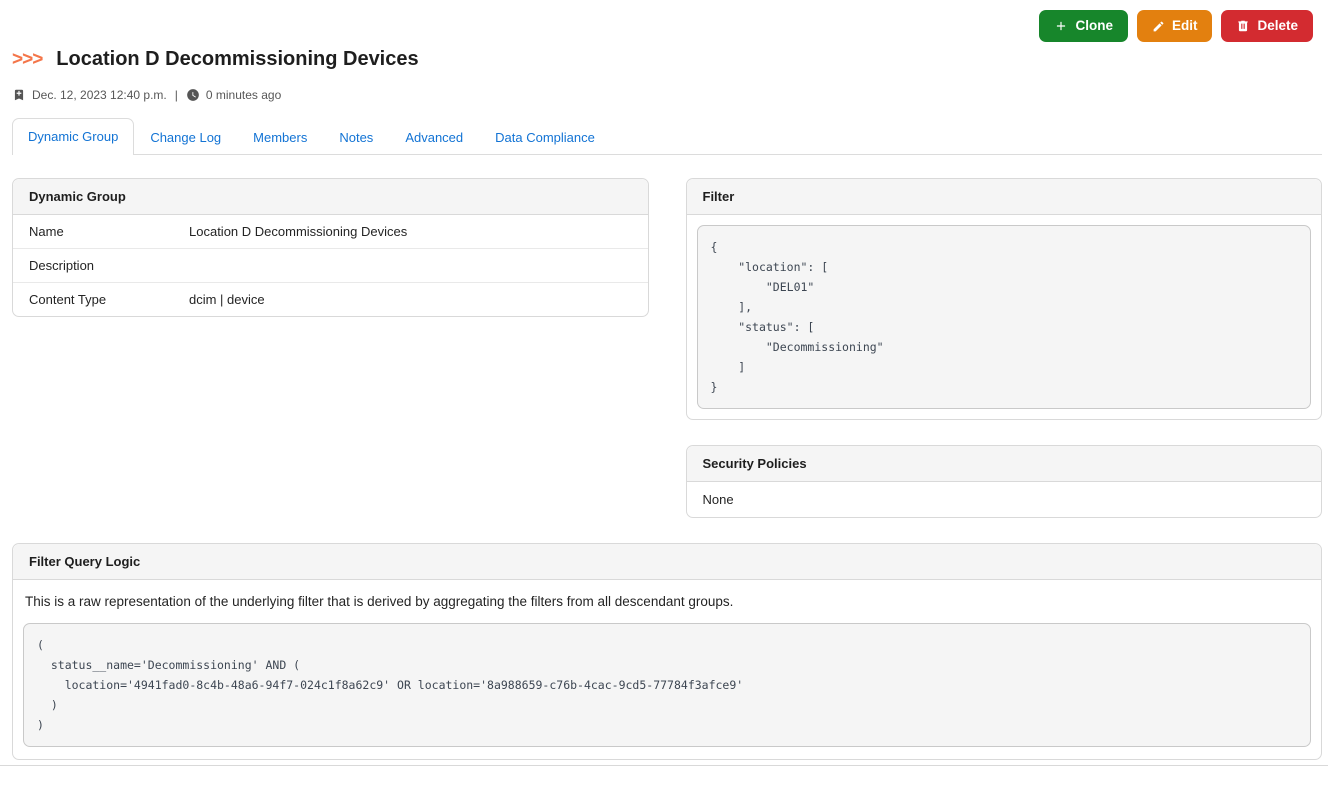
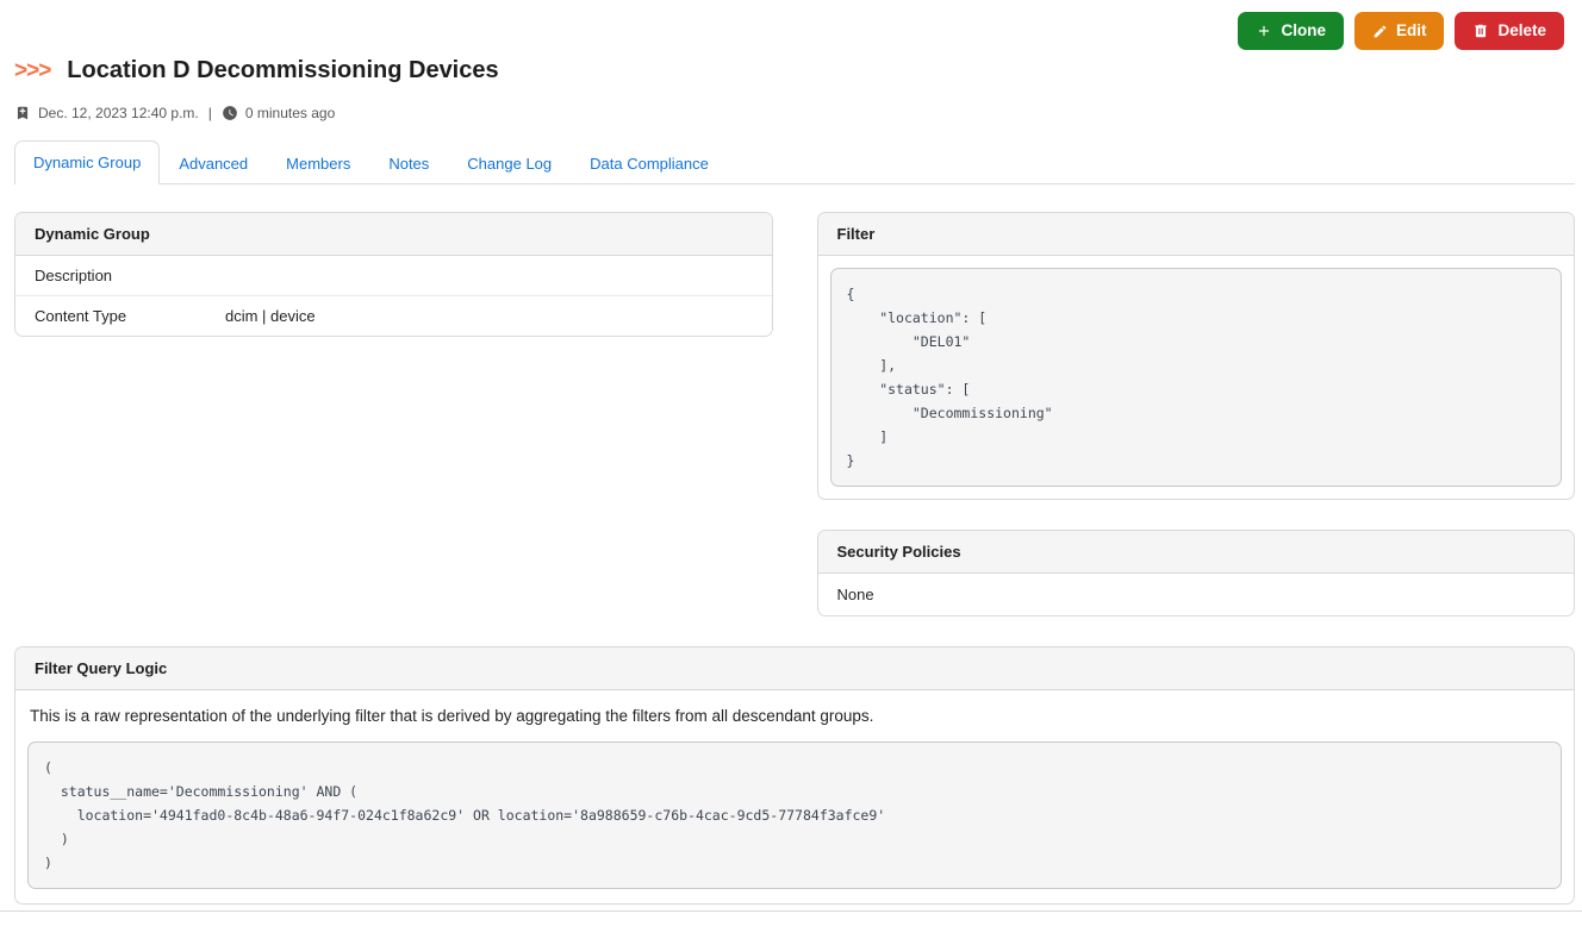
  Clone
  Edit
  Delete
  >>>
  Location D Decommissioning Devices
  Dec. 12, 2023 12:40 p.m.
  |
  0 minutes ago
  Dynamic Group
- Change Log
+ Advanced
  Members
  Notes
- Advanced
+ Change Log
  Data Compliance
  Dynamic Group
- Name	Location D Decommissioning Devices
  Description
  Content Type	dcim | device
  Filter
  {
  "location": [
  "DEL01"
  ],
  "status": [
  "Decommissioning"
  ]
  }
  Security Policies
  None
  Filter Query Logic
  This is a raw representation of the underlying filter that is derived by aggregating the filters from all descendant groups.
  (
  status__name='Decommissioning' AND (
  location='4941fad0-8c4b-48a6-94f7-024c1f8a62c9' OR location='8a988659-c76b-4cac-9cd5-77784f3afce9'
  )
  )
